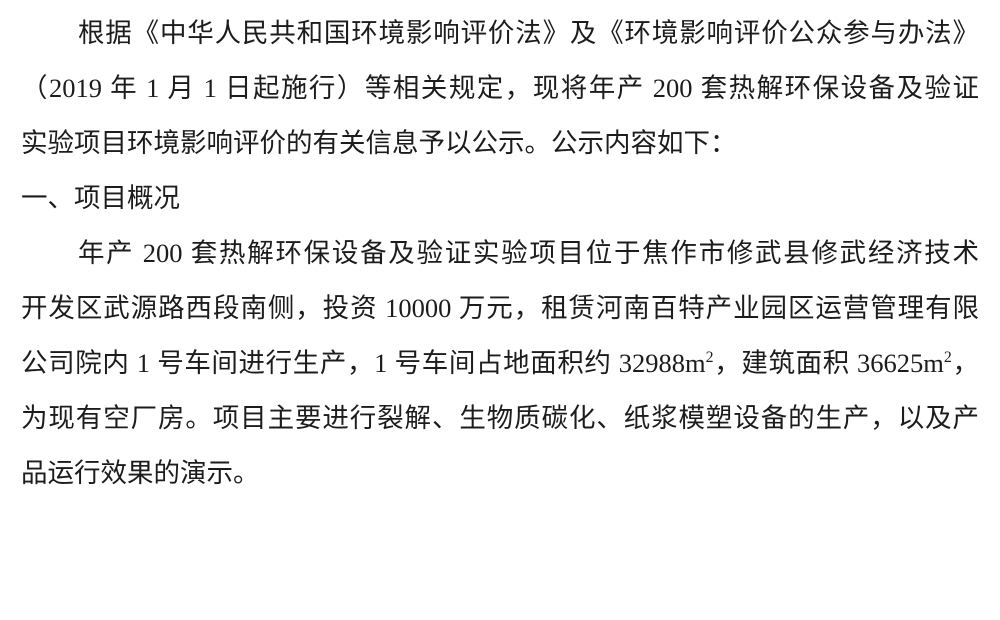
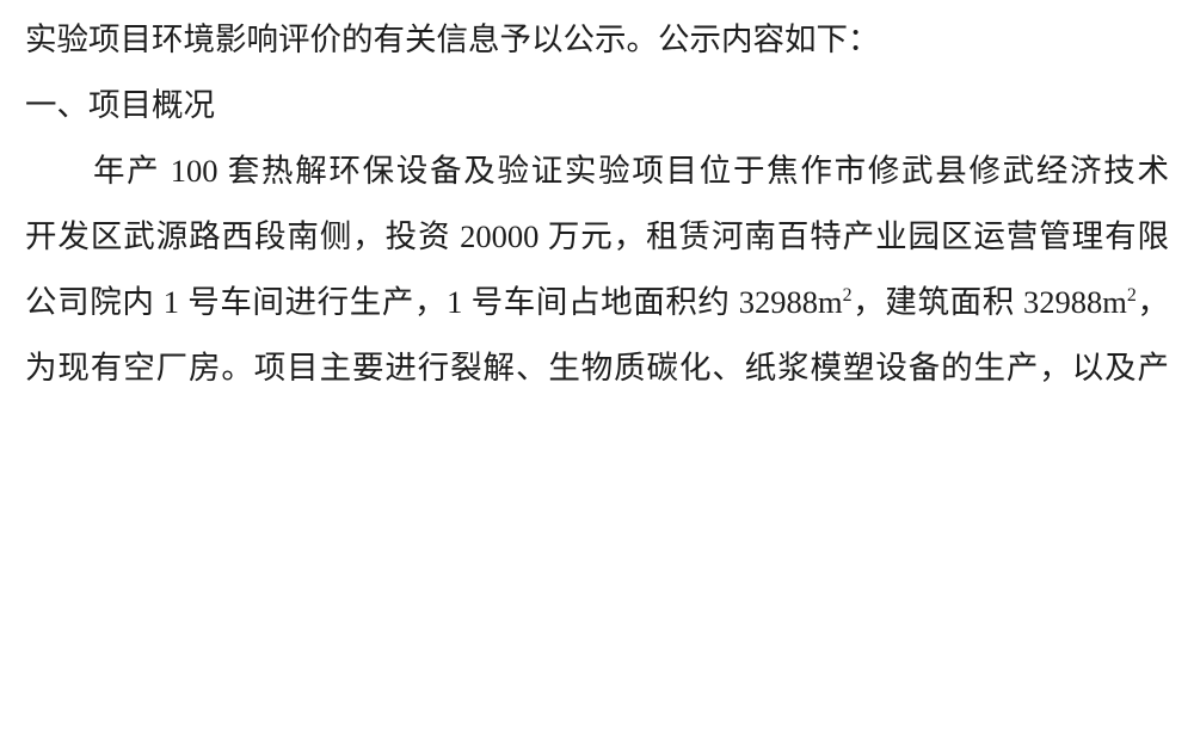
- 根据《中华人民共和国环境影响评价法》及《环境影响评价公众参与办法》
- （2019 年 1 月 1 日起施行）等相关规定，现将年产 200 套热解环保设备及验证
  实验项目环境影响评价的有关信息予以公示。公示内容如下：
  一、项目概况
- 年产 200 套热解环保设备及验证实验项目位于焦作市修武县修武经济技术
+ 年产 100 套热解环保设备及验证实验项目位于焦作市修武县修武经济技术
- 开发区武源路西段南侧，投资 10000 万元，租赁河南百特产业园区运营管理有限
+ 开发区武源路西段南侧，投资 20000 万元，租赁河南百特产业园区运营管理有限
- 公司院内 1 号车间进行生产，1 号车间占地面积约 32988m2，建筑面积 36625m2，
+ 公司院内 1 号车间进行生产，1 号车间占地面积约 32988m2，建筑面积 32988m2，
  为现有空厂房。项目主要进行裂解、生物质碳化、纸浆模塑设备的生产，以及产
- 品运行效果的演示。
